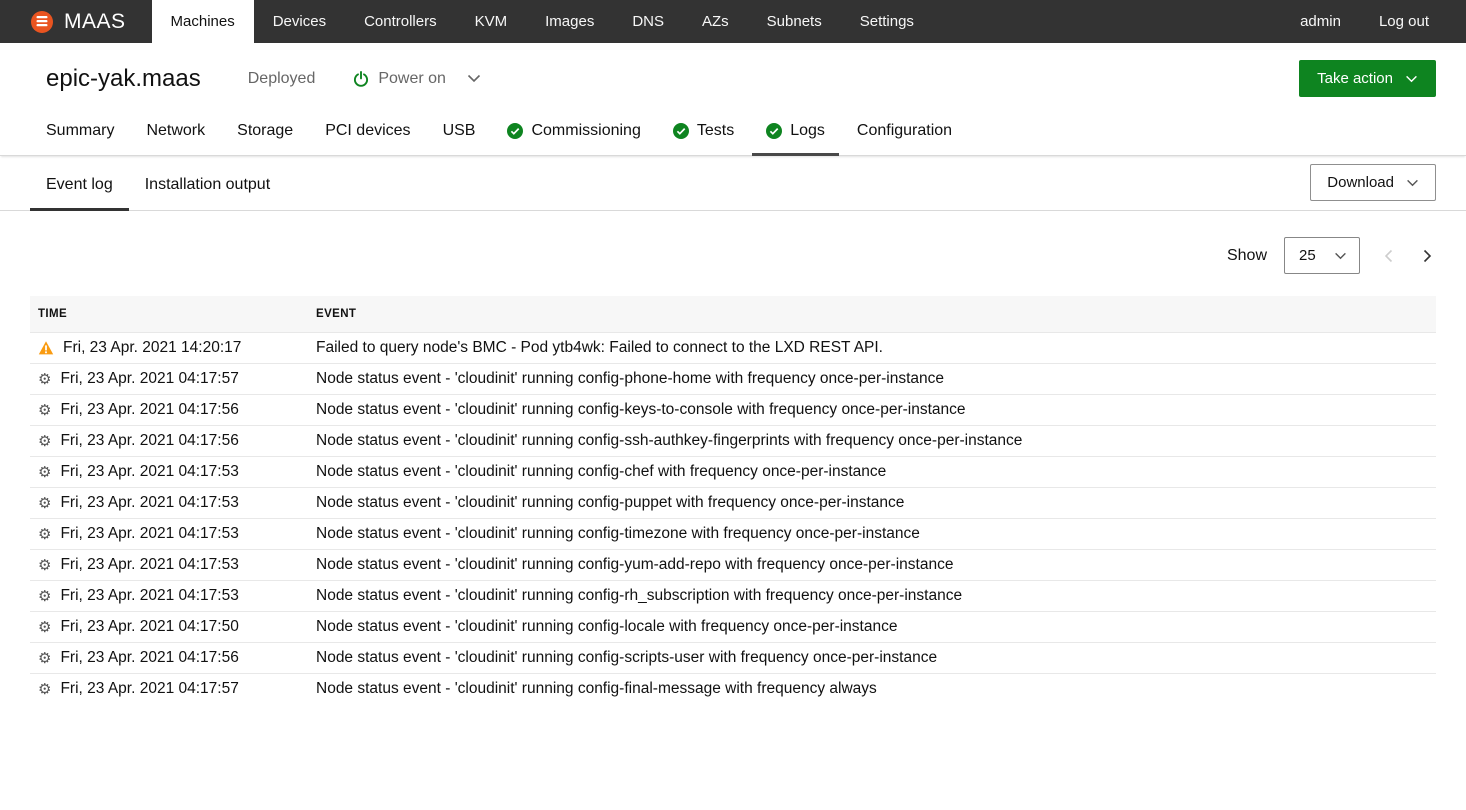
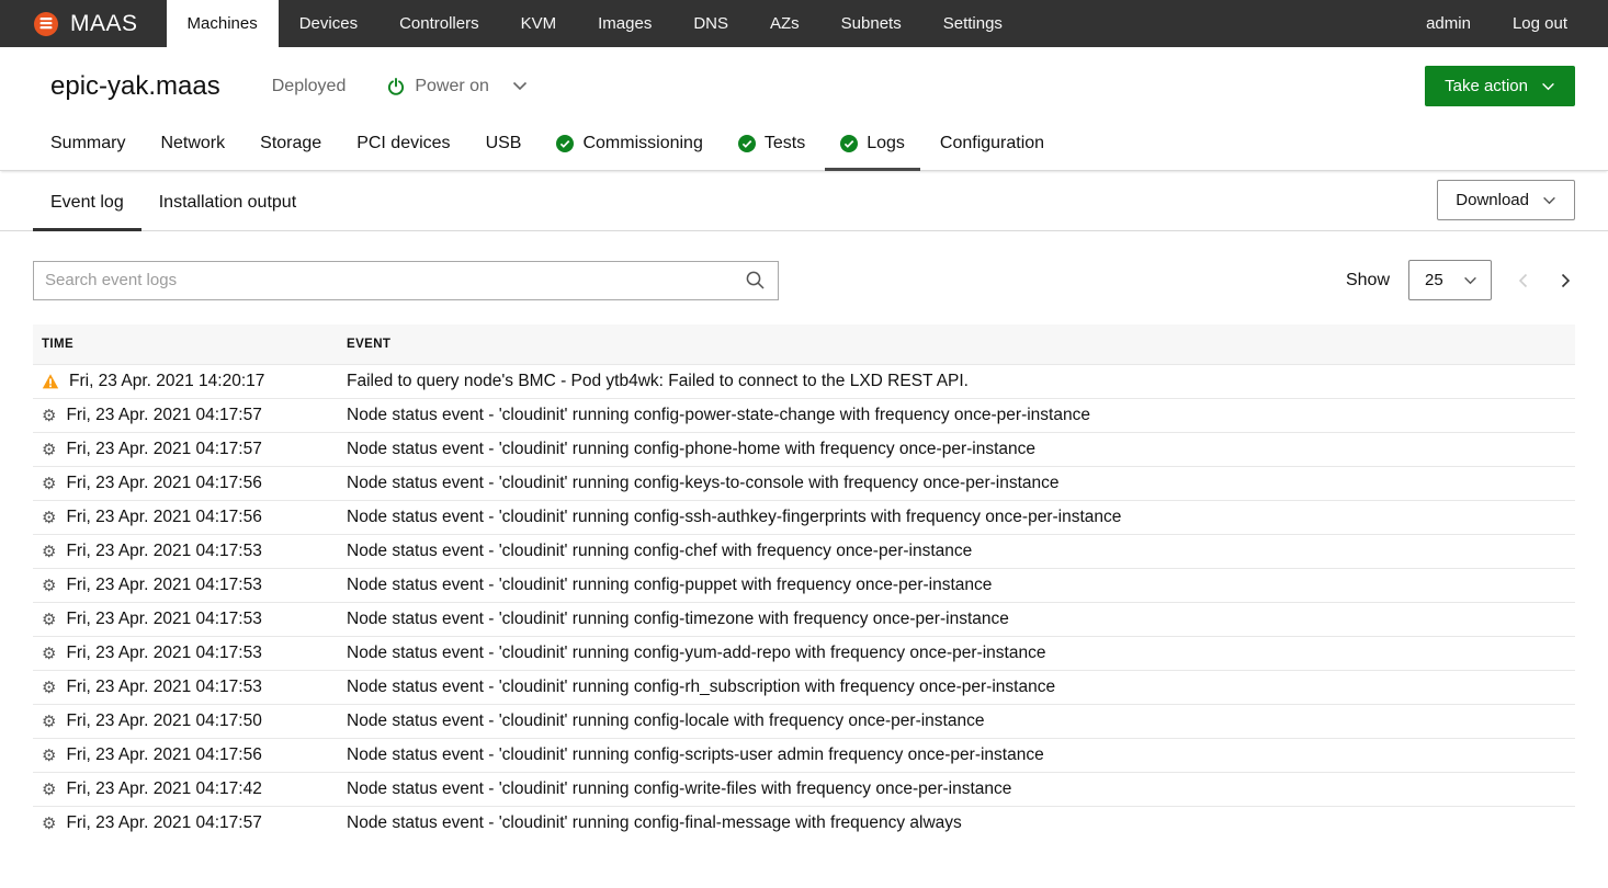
  MAAS
  Machines
  Devices
  Controllers
  KVM
  Images
  DNS
  AZs
  Subnets
  Settings
  admin
  Log out
  epic-yak.maas
  Deployed
  Power on
  Take action
  Summary
  Network
  Storage
  PCI devices
  USB
  Commissioning
  Tests
  Logs
  Configuration
  Event log
  Installation output
  Download
+ Search event logs
  Show
  25
  TIME	EVENT
  Fri, 23 Apr. 2021 14:20:17	Failed to query node's BMC - Pod ytb4wk: Failed to connect to the LXD REST API.
+ ⚙ Fri, 23 Apr. 2021 04:17:57	Node status event - 'cloudinit' running config-power-state-change with frequency once-per-instance
  ⚙ Fri, 23 Apr. 2021 04:17:57	Node status event - 'cloudinit' running config-phone-home with frequency once-per-instance
  ⚙ Fri, 23 Apr. 2021 04:17:56	Node status event - 'cloudinit' running config-keys-to-console with frequency once-per-instance
  ⚙ Fri, 23 Apr. 2021 04:17:56	Node status event - 'cloudinit' running config-ssh-authkey-fingerprints with frequency once-per-instance
  ⚙ Fri, 23 Apr. 2021 04:17:53	Node status event - 'cloudinit' running config-chef with frequency once-per-instance
  ⚙ Fri, 23 Apr. 2021 04:17:53	Node status event - 'cloudinit' running config-puppet with frequency once-per-instance
  ⚙ Fri, 23 Apr. 2021 04:17:53	Node status event - 'cloudinit' running config-timezone with frequency once-per-instance
  ⚙ Fri, 23 Apr. 2021 04:17:53	Node status event - 'cloudinit' running config-yum-add-repo with frequency once-per-instance
  ⚙ Fri, 23 Apr. 2021 04:17:53	Node status event - 'cloudinit' running config-rh_subscription with frequency once-per-instance
  ⚙ Fri, 23 Apr. 2021 04:17:50	Node status event - 'cloudinit' running config-locale with frequency once-per-instance
- ⚙ Fri, 23 Apr. 2021 04:17:56	Node status event - 'cloudinit' running config-scripts-user with frequency once-per-instance
+ ⚙ Fri, 23 Apr. 2021 04:17:56	Node status event - 'cloudinit' running config-scripts-user admin frequency once-per-instance
+ ⚙ Fri, 23 Apr. 2021 04:17:42	Node status event - 'cloudinit' running config-write-files with frequency once-per-instance
  ⚙ Fri, 23 Apr. 2021 04:17:57	Node status event - 'cloudinit' running config-final-message with frequency always
